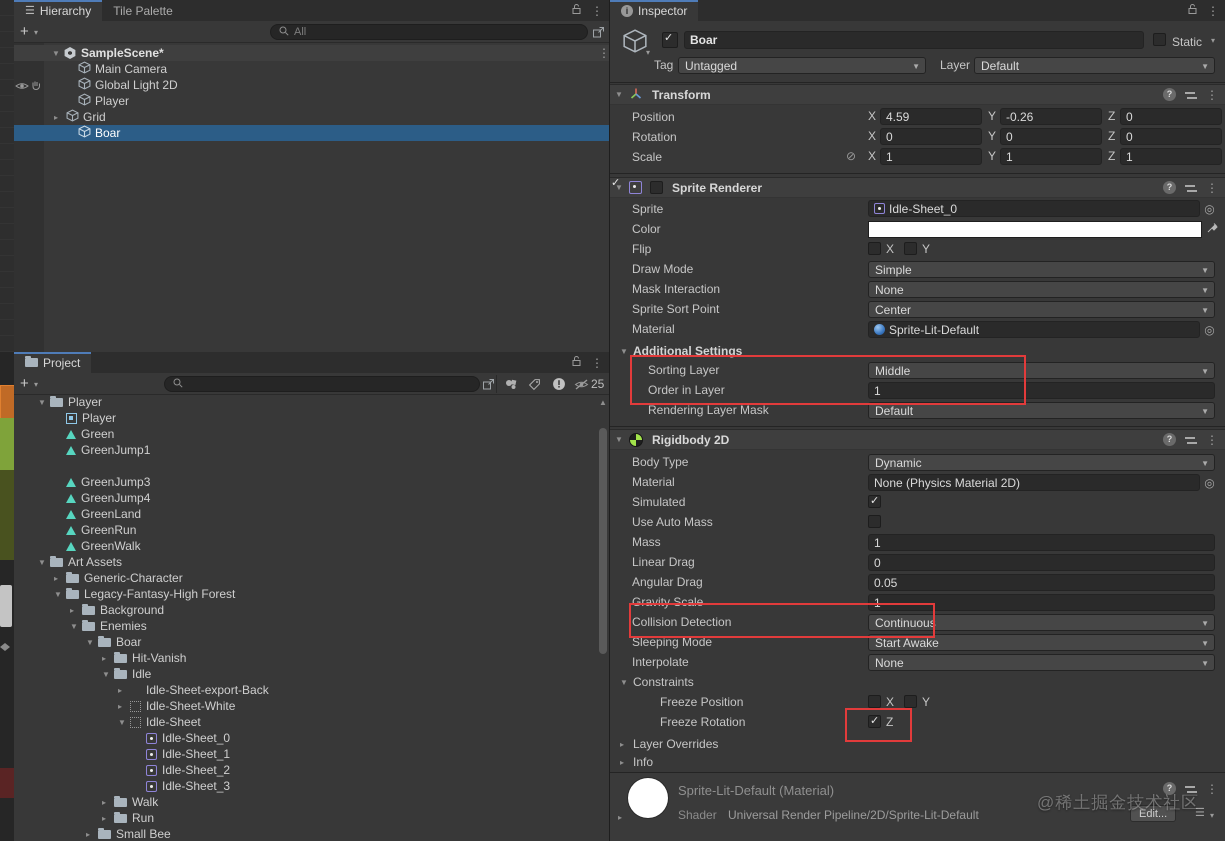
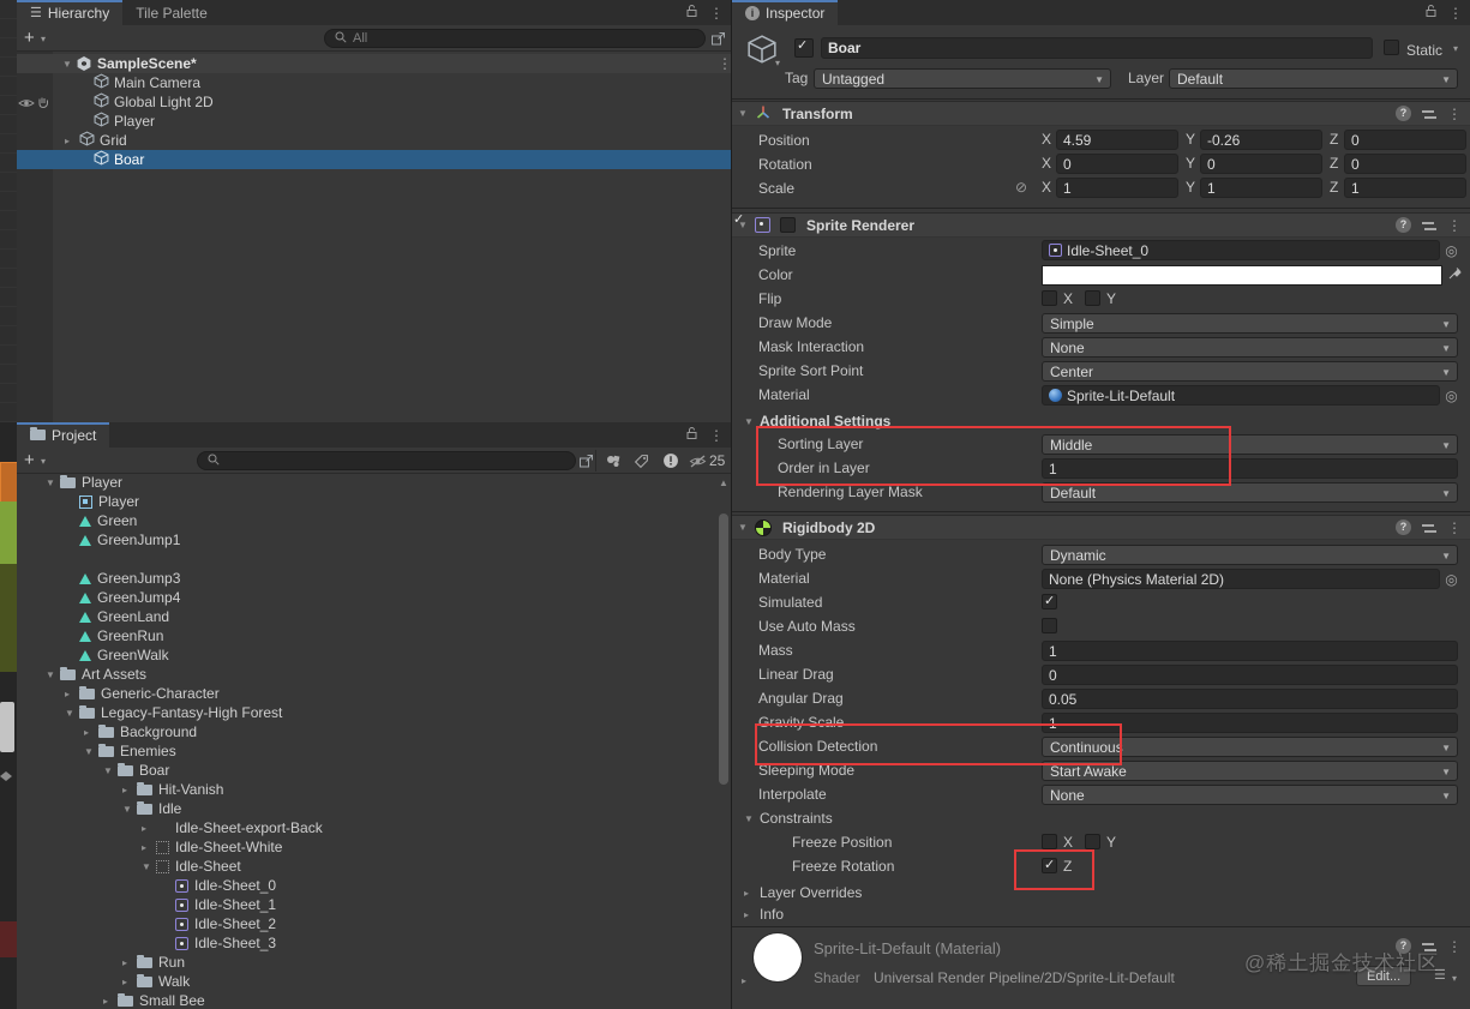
  ☰
  Hierarchy
  Tile Palette
  ⋮
  +
  ▾
  All
  ▼
  SampleScene*
  ⋮
  Main Camera
  Global Light 2D
  Player
  ▸
  Grid
  Boar
  Project
  ⋮
  +
  ▾
  25
  ▼
  Player
  Player
  Green
  GreenJump1
  GreenJump3
  GreenJump4
  GreenLand
  GreenRun
  GreenWalk
  ▼
  Art Assets
  ▸
  Generic-Character
  ▼
  Legacy-Fantasy-High Forest
  ▸
  Background
  ▼
  Enemies
  ▼
  Boar
  ▸
  Hit-Vanish
  ▼
  Idle
  ▸
  Idle-Sheet-export-Back
  ▸
  Idle-Sheet-White
  ▼
  Idle-Sheet
  Idle-Sheet_0
  Idle-Sheet_1
  Idle-Sheet_2
  Idle-Sheet_3
  ▸
- Walk
+ Run
  ▸
- Run
+ Walk
  ▸
  Small Bee
  ▲
  i
  Inspector
  ⋮
  ▾
  Boar
  Static
  ▾
  Tag
  Untagged
  ▼
  Layer
  Default
  ▼
  ▼
  Transform
  ?
  ⋮
  Position
  X
  4.59
  Y
  -0.26
  Z
  0
  Rotation
  X
  0
  Y
  0
  Z
  0
  Scale
  ⊘
  X
  1
  Y
  1
  Z
  1
  Sprite Renderer
  ?
  ⋮
  Sprite
  Idle-Sheet_0
  ◎
  Color
  Flip
  X
  Y
  Draw Mode
  Simple
  ▼
  Mask Interaction
  None
  ▼
  Sprite Sort Point
  Center
  ▼
  Material
  Sprite-Lit-Default
  ◎
  ▼
  Additional Settings
  Sorting Layer
  Middle
  ▼
  Order in Layer
  1
  Rendering Layer Mask
  Default
  ▼
  ▼
  Rigidbody 2D
  ?
  ⋮
  Body Type
  Dynamic
  ▼
  Material
  None (Physics Material 2D)
  ◎
  Simulated
  Use Auto Mass
  Mass
  1
  Linear Drag
  0
  Angular Drag
  0.05
  Gravity Scale
  1
  Collision Detection
  Continuous
  ▼
  Sleeping Mode
  Start Awake
  ▼
  Interpolate
  None
  ▼
  ▼
  Constraints
  Freeze Position
  X
  Y
  Freeze Rotation
  Z
  ▸
  Layer Overrides
  ▸
  Info
  Sprite-Lit-Default (Material)
  ?
  ⋮
  ▸
  Shader
  Universal Render Pipeline/2D/Sprite-Lit-Default
  Edit...
  ☰
  ▾
  @稀土掘金技术社区
